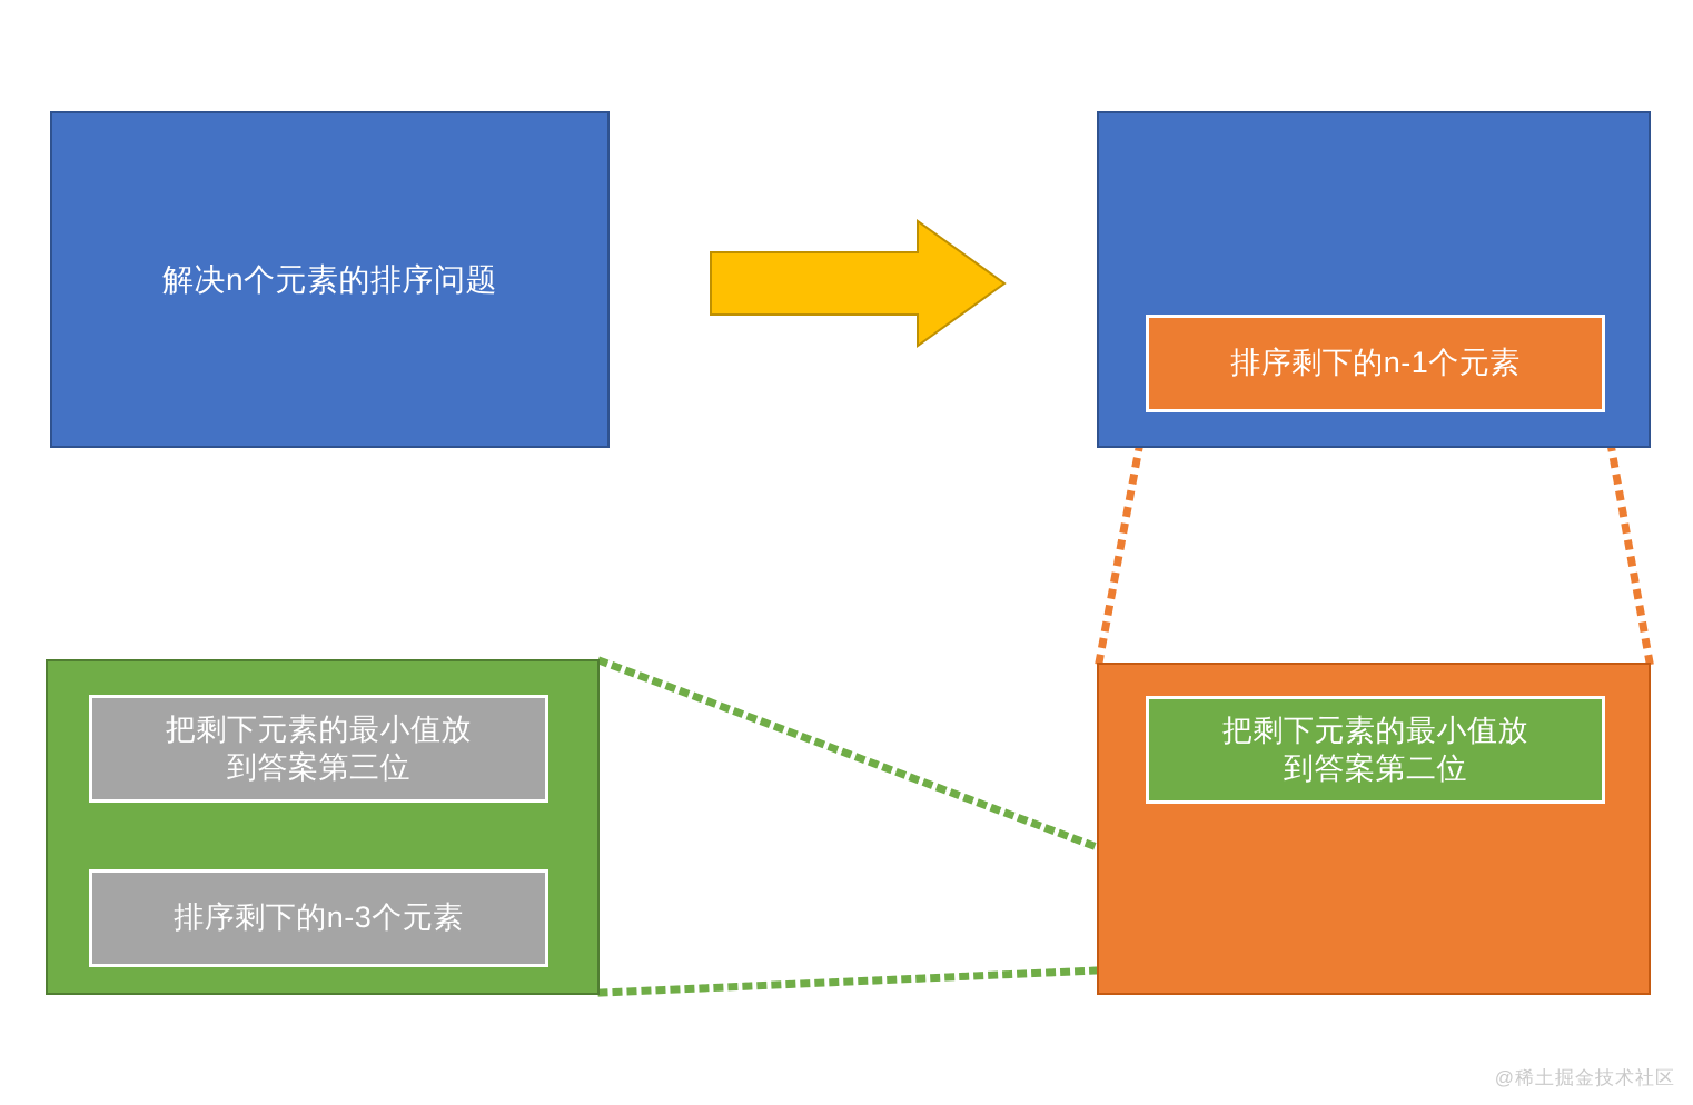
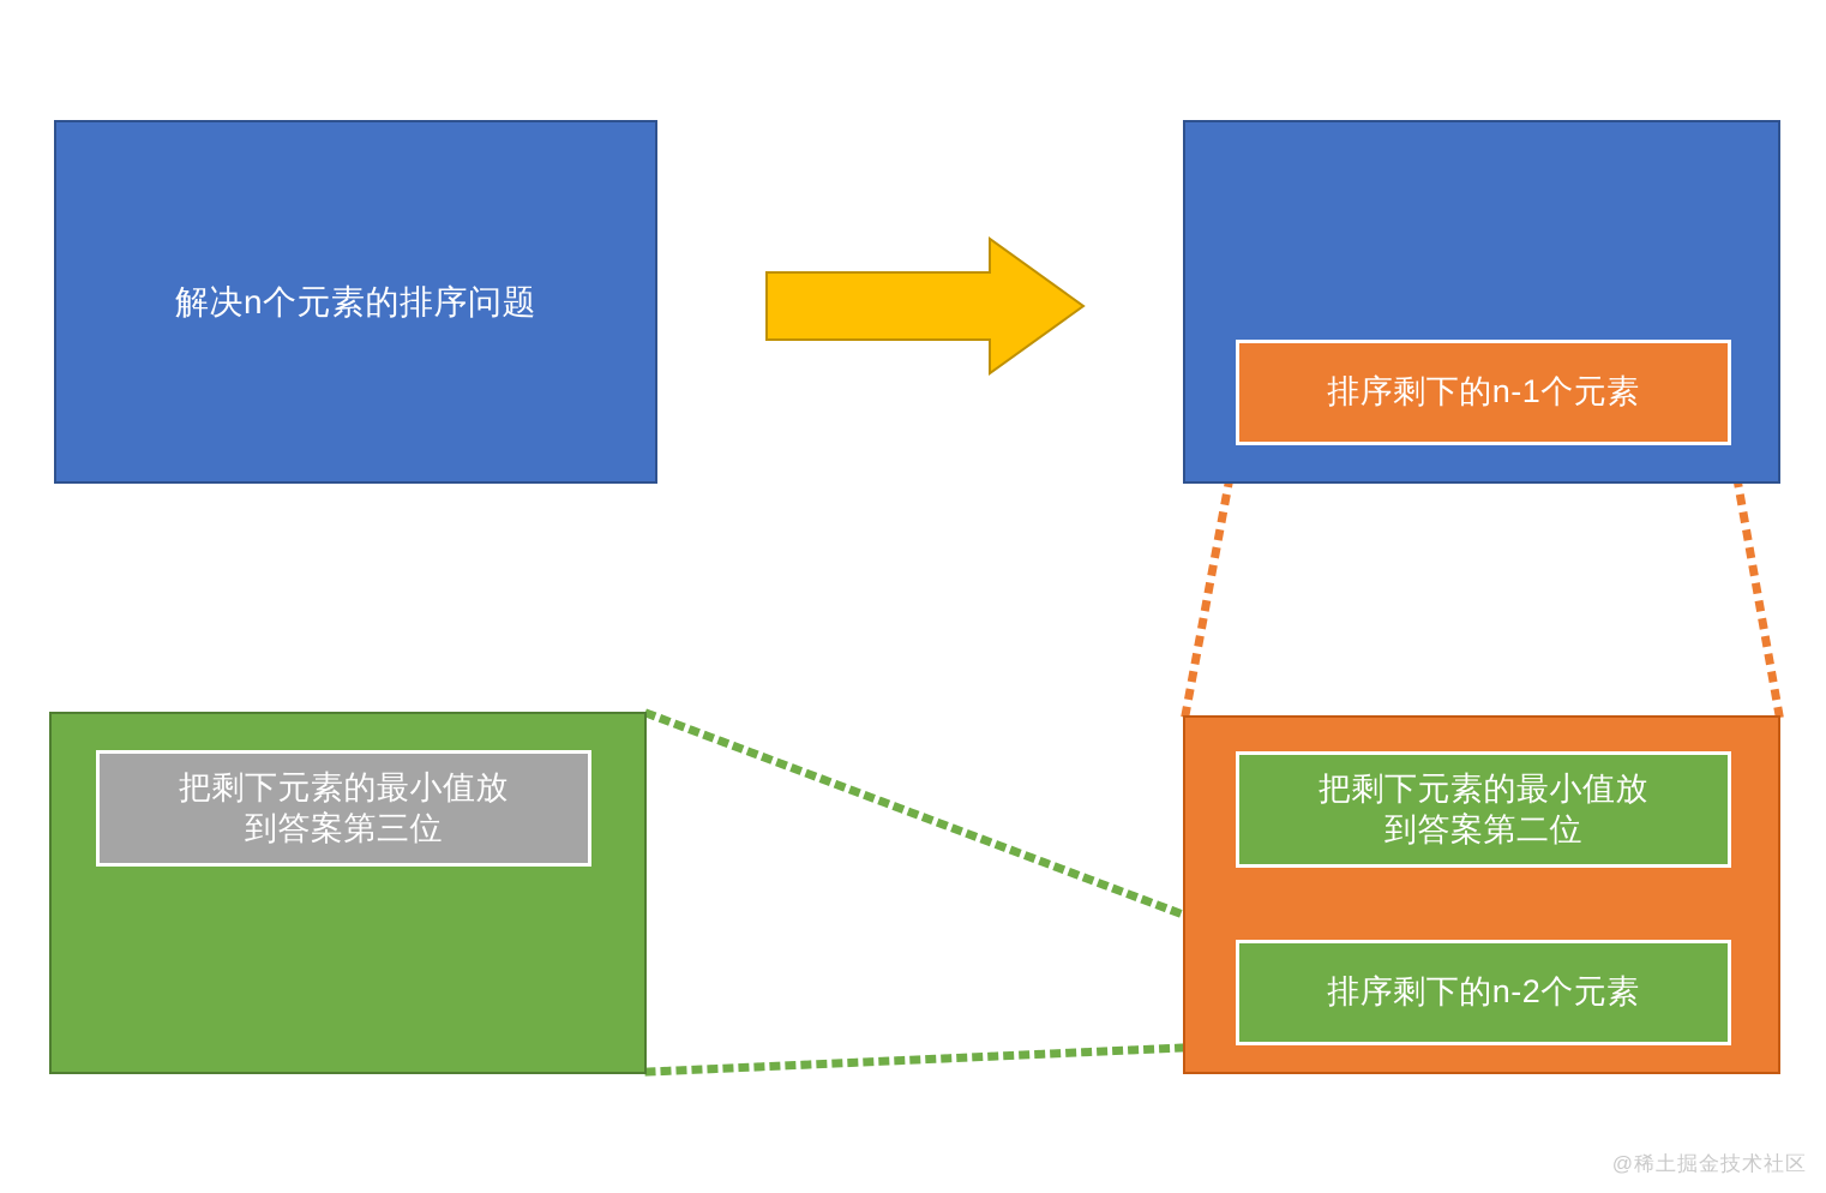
  解决n个元素的排序问题
  排序剩下的n-1个元素
  把剩下元素的最小值放
  到答案第二位
+ 排序剩下的n-2个元素
  把剩下元素的最小值放
  到答案第三位
- 排序剩下的n-3个元素
  @稀土掘金技术社区
